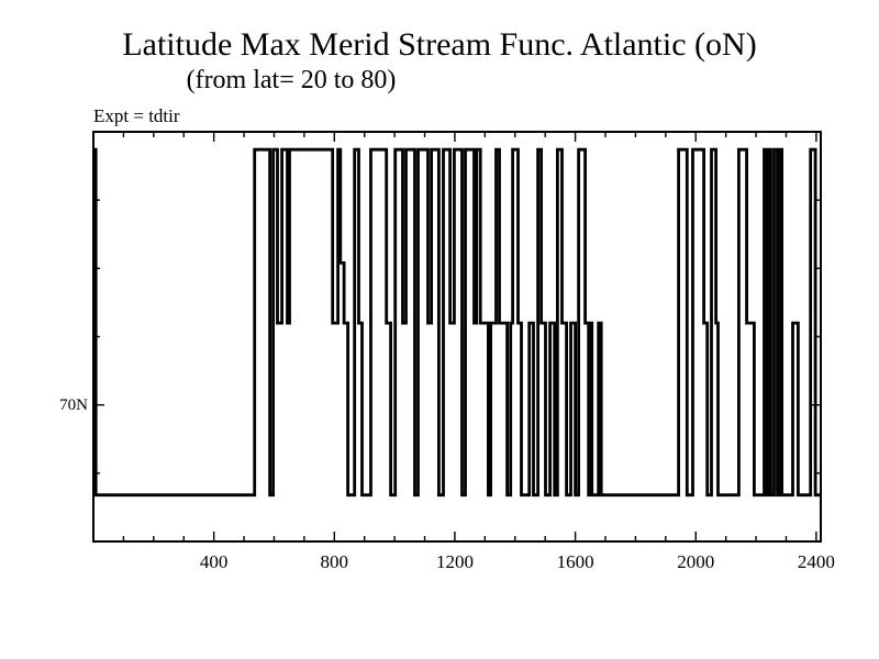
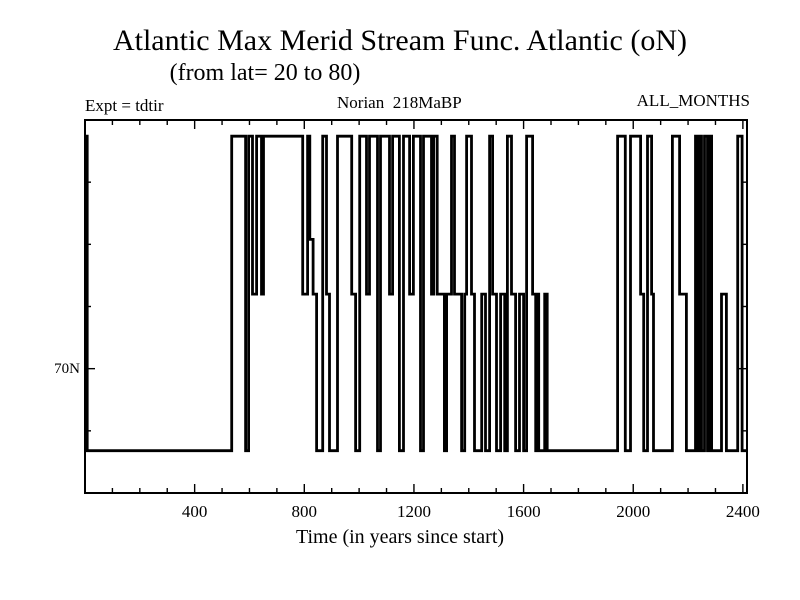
- Latitude Max Merid Stream Func. Atlantic (oN)
+ Atlantic Max Merid Stream Func. Atlantic (oN)
  (from lat= 20 to 80)
  Expt = tdtir
+ Norian 218MaBP
+ ALL_MONTHS
  70N
+ Time (in years since start)
  400
  800
  1200
  1600
  2000
  2400
